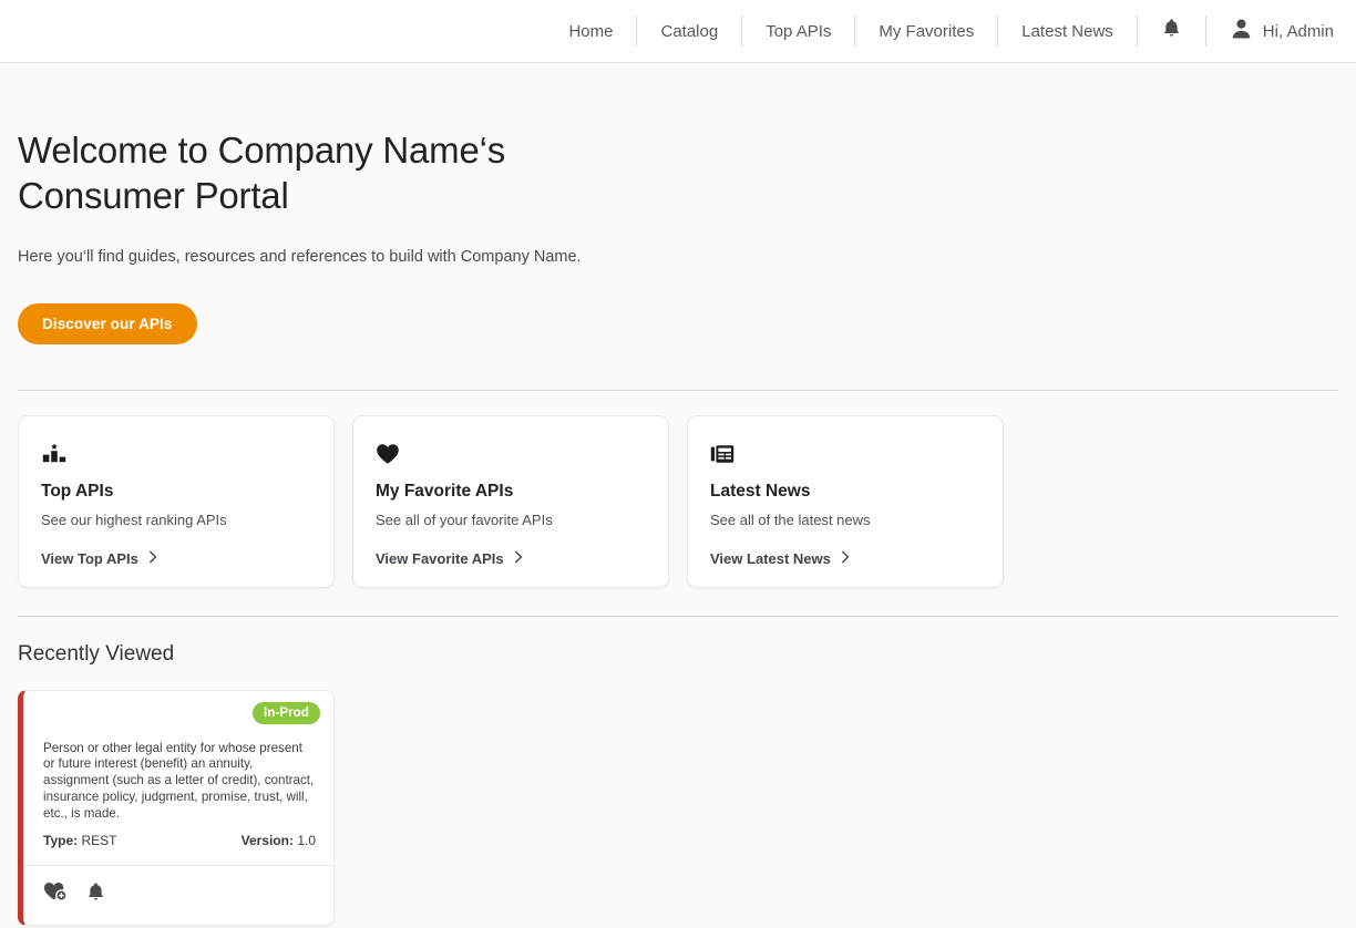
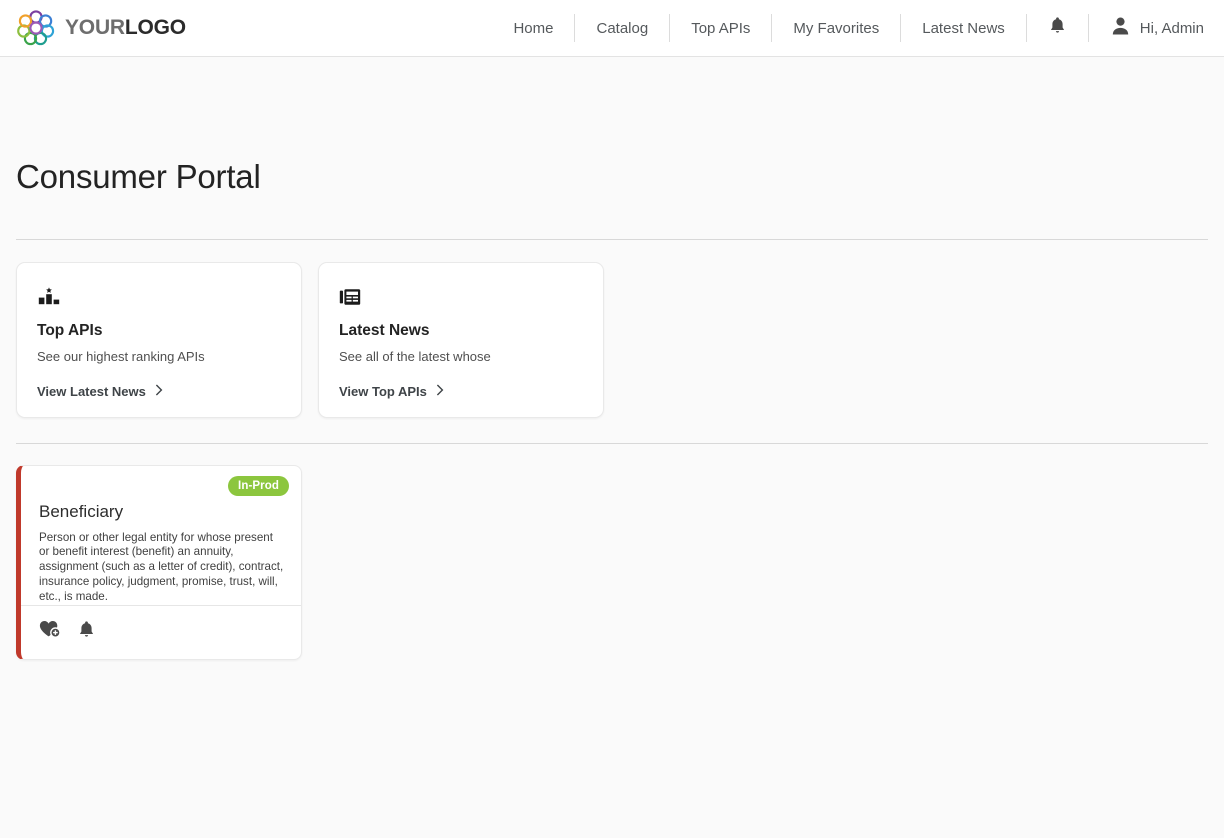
+ YOURLOGO
  Home
  Catalog
  Top APIs
  My Favorites
  Latest News
  Hi, Admin
- Welcome to Company Name‘s
  Consumer Portal
- Here you‘ll find guides, resources and references to build with Company Name.
- Discover our APIs
  Top APIs
  See our highest ranking APIs
- View Top APIs
+ View Latest News
- My Favorite APIs
- See all of your favorite APIs
- View Favorite APIs
  Latest News
- See all of the latest news
+ See all of the latest whose
- View Latest News
+ View Top APIs
- Recently Viewed
  In-Prod
+ Beneficiary
- Person or other legal entity for whose present or future interest (benefit) an annuity, assignment (such as a letter of credit), contract, insurance policy, judgment, promise, trust, will, etc., is made.
+ Person or other legal entity for whose present or benefit interest (benefit) an annuity, assignment (such as a letter of credit), contract, insurance policy, judgment, promise, trust, will, etc., is made.
- Type: REST
- Version: 1.0
